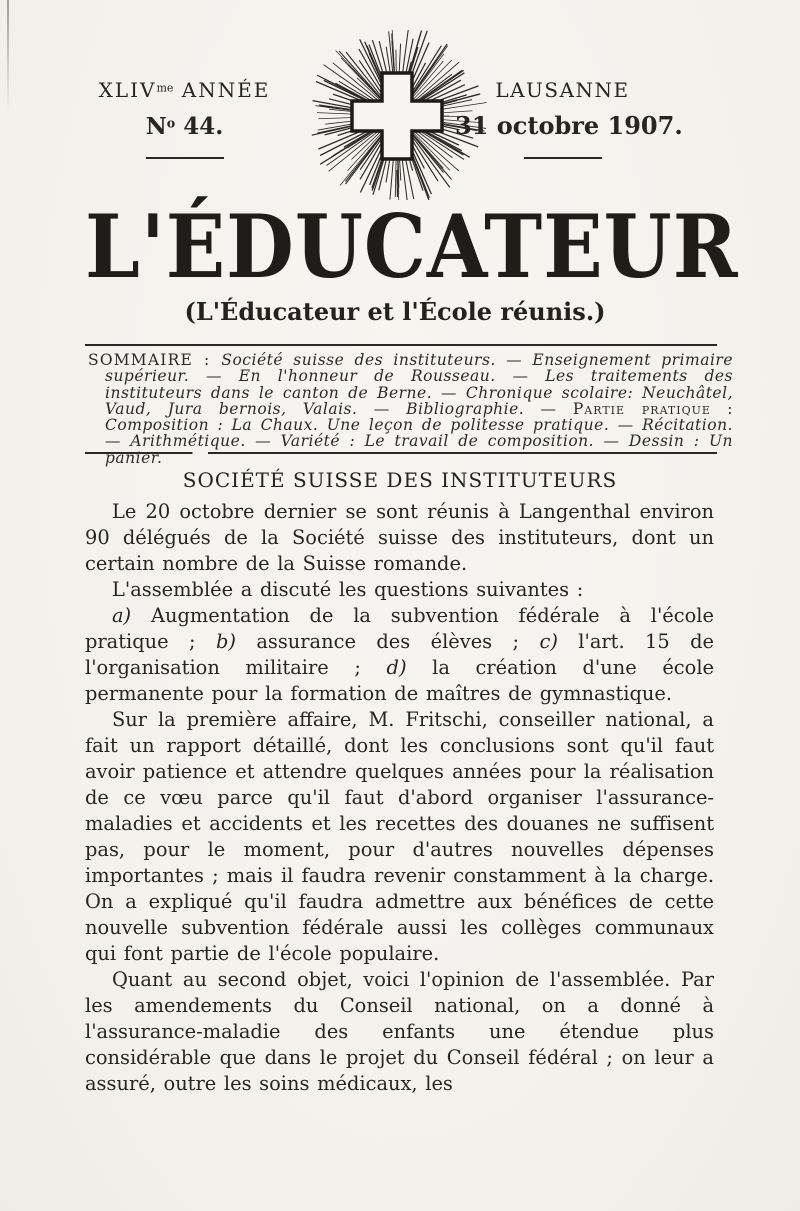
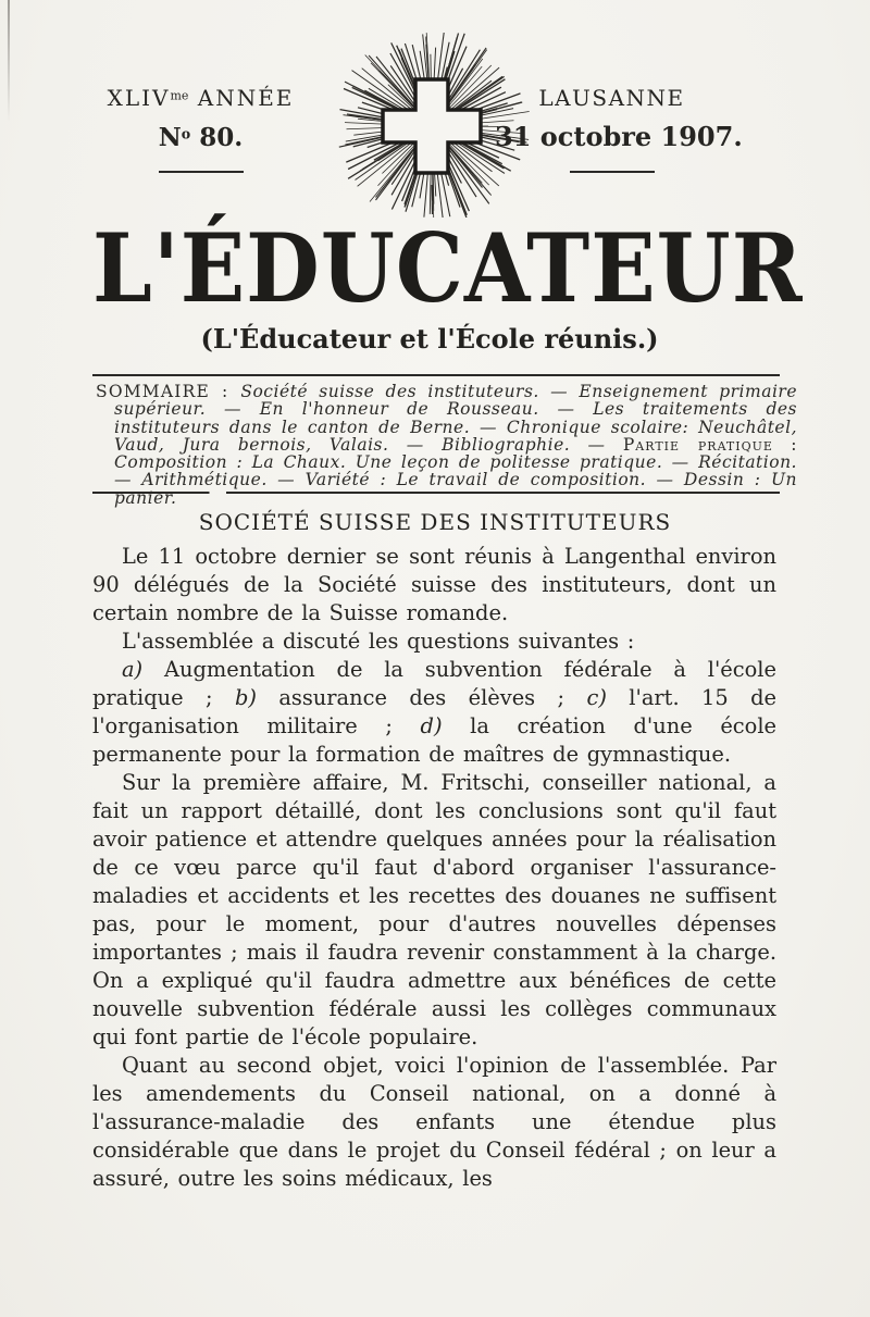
  XLIVme ANNÉE
- No 44.
+ No 80.
  LAUSANNE
  31 octobre 1907.
  L'ÉDUCATEUR
  (L'Éducateur et l'École réunis.)
  SOMMAIRE : Société suisse des instituteurs. — Enseignement primaire supérieur. — En l'honneur de Rousseau. — Les traitements des instituteurs dans le canton de Berne. — Chronique scolaire: Neuchâtel, Vaud, Jura bernois, Valais. — Bibliographie. — Partie pratique : Composition : La Chaux. Une leçon de politesse pratique. — Récitation. — Arithmétique. — Variété : Le travail de composition. — Dessin : Un panier.
  SOCIÉTÉ SUISSE DES INSTITUTEURS
- Le 20 octobre dernier se sont réunis à Langenthal environ 90 délégués de la Société suisse des instituteurs, dont un certain nombre de la Suisse romande.
+ Le 11 octobre dernier se sont réunis à Langenthal environ 90 délégués de la Société suisse des instituteurs, dont un certain nombre de la Suisse romande.
  L'assemblée a discuté les questions suivantes :
  a) Augmentation de la subvention fédérale à l'école pratique ; b) assurance des élèves ; c) l'art. 15 de l'organisation militaire ; d) la création d'une école permanente pour la formation de maîtres de gymnastique.
  Sur la première affaire, M. Fritschi, conseiller national, a fait un rapport détaillé, dont les conclusions sont qu'il faut avoir patience et attendre quelques années pour la réalisation de ce vœu parce qu'il faut d'abord organiser l'assurance-maladies et accidents et les recettes des douanes ne suffisent pas, pour le moment, pour d'autres nouvelles dépenses importantes ; mais il faudra revenir constamment à la charge. On a expliqué qu'il faudra admettre aux bénéfices de cette nouvelle subvention fédérale aussi les collèges communaux qui font partie de l'école populaire.
  Quant au second objet, voici l'opinion de l'assemblée. Par les amendements du Conseil national, on a donné à l'assurance-maladie des enfants une étendue plus considérable que dans le projet du Conseil fédéral ; on leur a assuré, outre les soins médicaux, les
